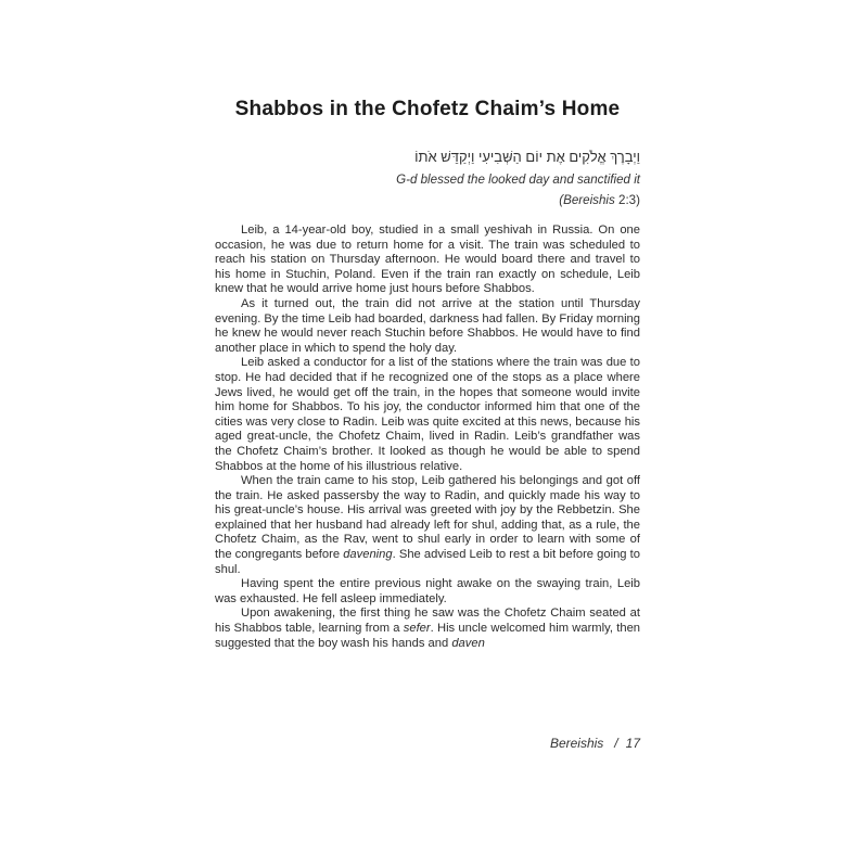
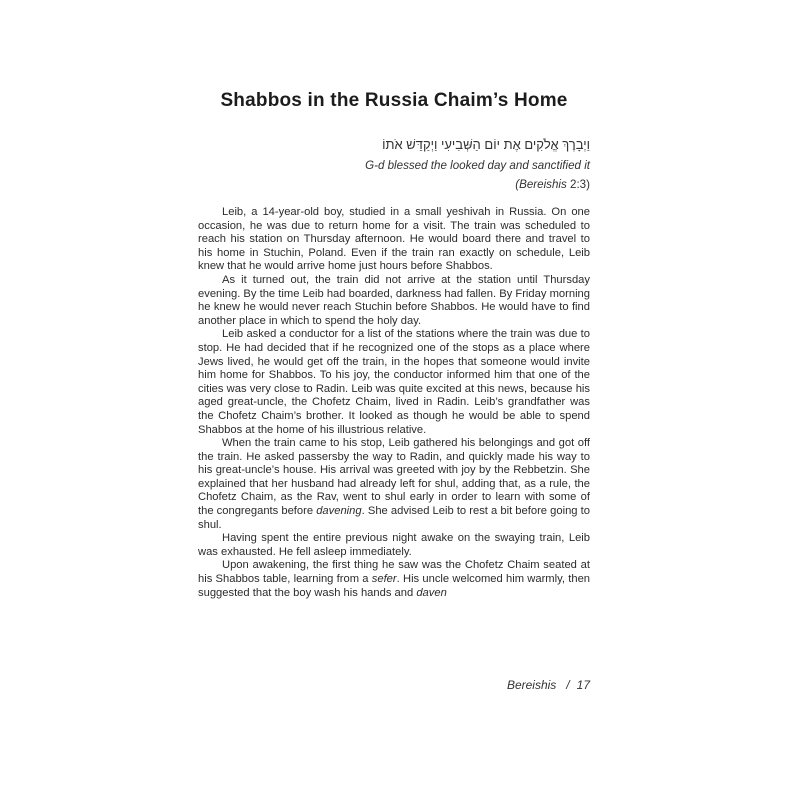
- Shabbos in the Chofetz Chaim’s Home
+ Shabbos in the Russia Chaim’s Home
  וַיְבָרֶךְ אֱלֹקִים אֶת יוֹם הַשְּׁבִיעִי וַיְקַדֵּשׁ אֹתוֹ
  G-d blessed the looked day and sanctified it
  (Bereishis 2:3)
  Leib, a 14-year-old boy, studied in a small yeshivah in Russia. On one occasion, he was due to return home for a visit. The train was scheduled to reach his station on Thursday afternoon. He would board there and travel to his home in Stuchin, Poland. Even if the train ran exactly on schedule, Leib knew that he would arrive home just hours before Shabbos.
  As it turned out, the train did not arrive at the station until Thursday evening. By the time Leib had boarded, darkness had fallen. By Friday morning he knew he would never reach Stuchin before Shabbos. He would have to find another place in which to spend the holy day.
  Leib asked a conductor for a list of the stations where the train was due to stop. He had decided that if he recognized one of the stops as a place where Jews lived, he would get off the train, in the hopes that someone would invite him home for Shabbos. To his joy, the conductor informed him that one of the cities was very close to Radin. Leib was quite excited at this news, because his aged great-uncle, the Chofetz Chaim, lived in Radin. Leib’s grandfather was the Chofetz Chaim’s brother. It looked as though he would be able to spend Shabbos at the home of his illustrious relative.
  When the train came to his stop, Leib gathered his belongings and got off the train. He asked passersby the way to Radin, and quickly made his way to his great-uncle’s house. His arrival was greeted with joy by the Rebbetzin. She explained that her husband had already left for shul, adding that, as a rule, the Chofetz Chaim, as the Rav, went to shul early in order to learn with some of the congregants before davening. She advised Leib to rest a bit before going to shul.
  Having spent the entire previous night awake on the swaying train, Leib was exhausted. He fell asleep immediately.
  Upon awakening, the first thing he saw was the Chofetz Chaim seated at his Shabbos table, learning from a sefer. His uncle welcomed him warmly, then suggested that the boy wash his hands and daven
  Bereishis / 17
